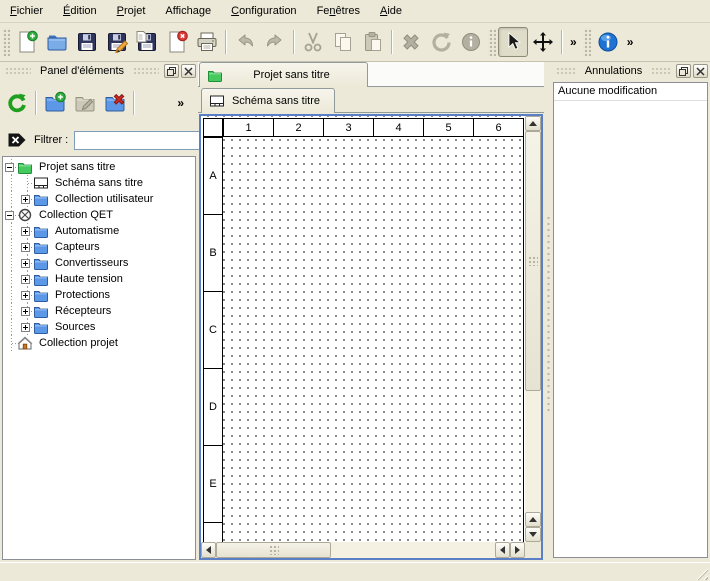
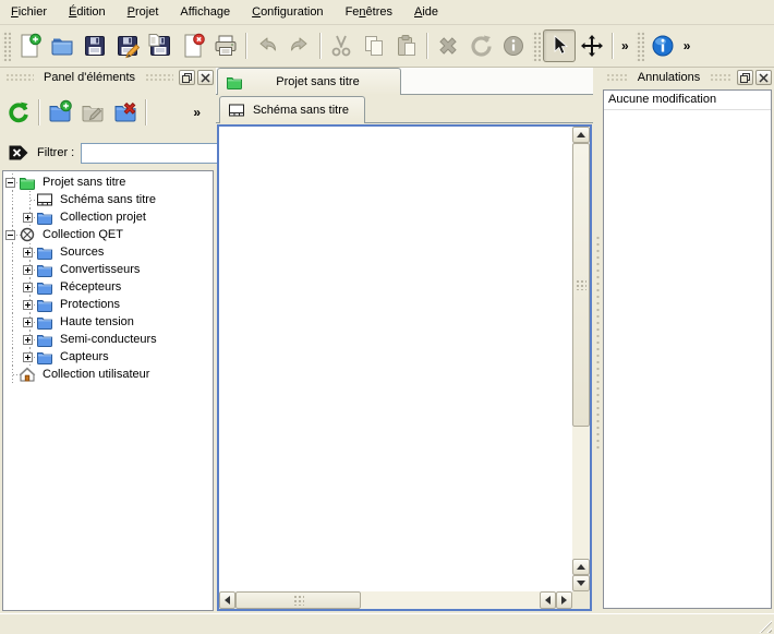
  Fichier
  Édition
  Projet
  Affichage
  Configuration
  Fenêtres
  Aide
  »
  »
  Panel d'éléments
  »
  Filtrer :
  Projet sans titre
  Schéma sans titre
- Collection utilisateur
+ Collection projet
  Collection QET
- Automatisme
- Capteurs
+ Sources
  Convertisseurs
- Haute tension
+ Récepteurs
  Protections
- Récepteurs
+ Haute tension
+ Semi-conducteurs
- Sources
+ Capteurs
- Collection projet
+ Collection utilisateur
  Projet sans titre
  Schéma sans titre
- 1
- 2
- 3
- 4
- 5
- 6
- A
- B
- C
- D
- E
  Annulations
  Aucune modification
